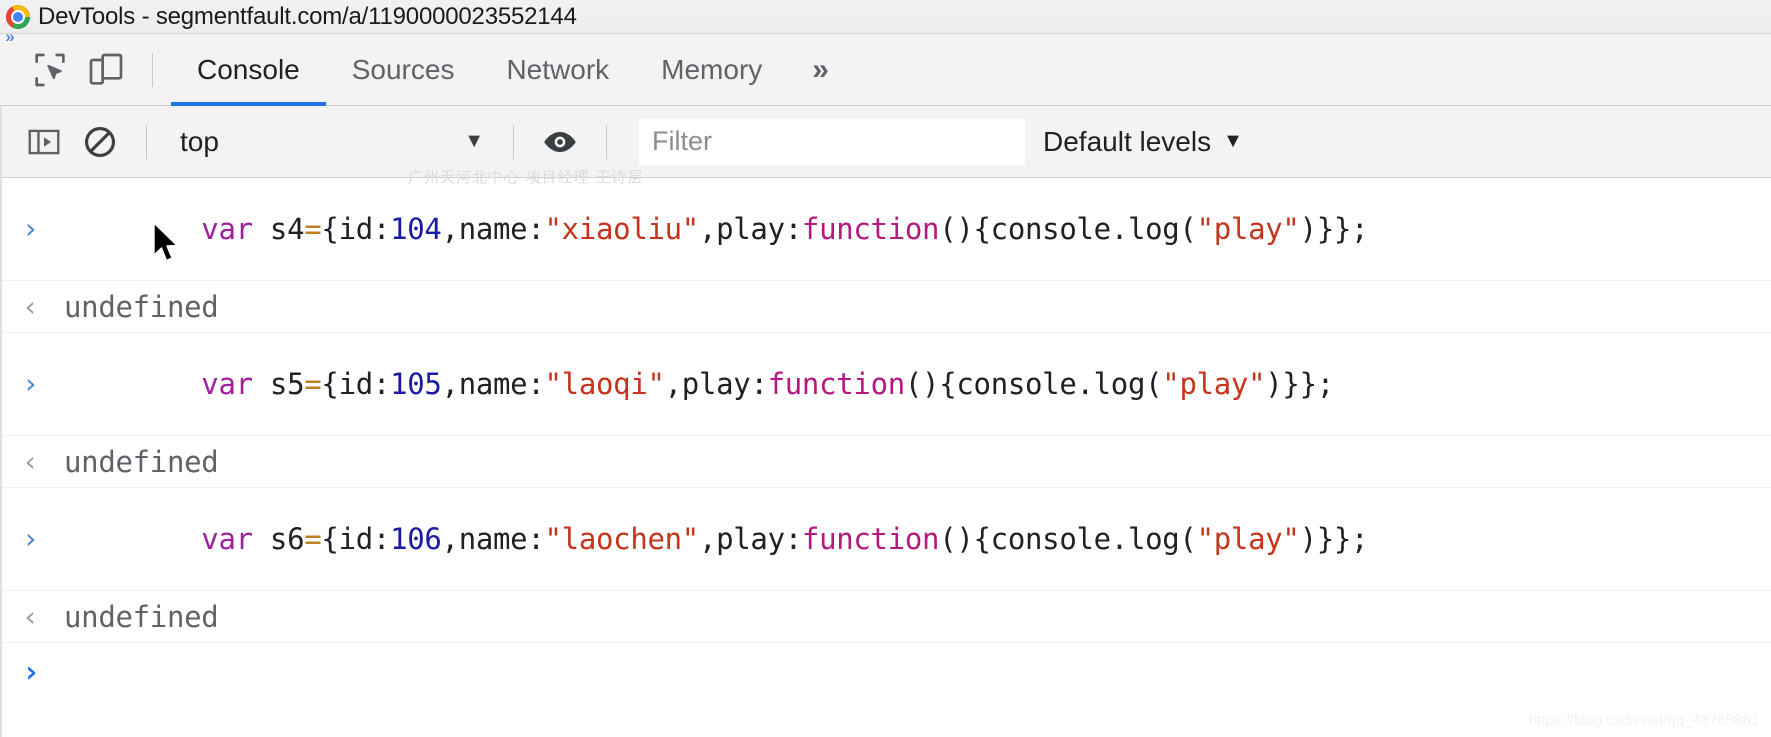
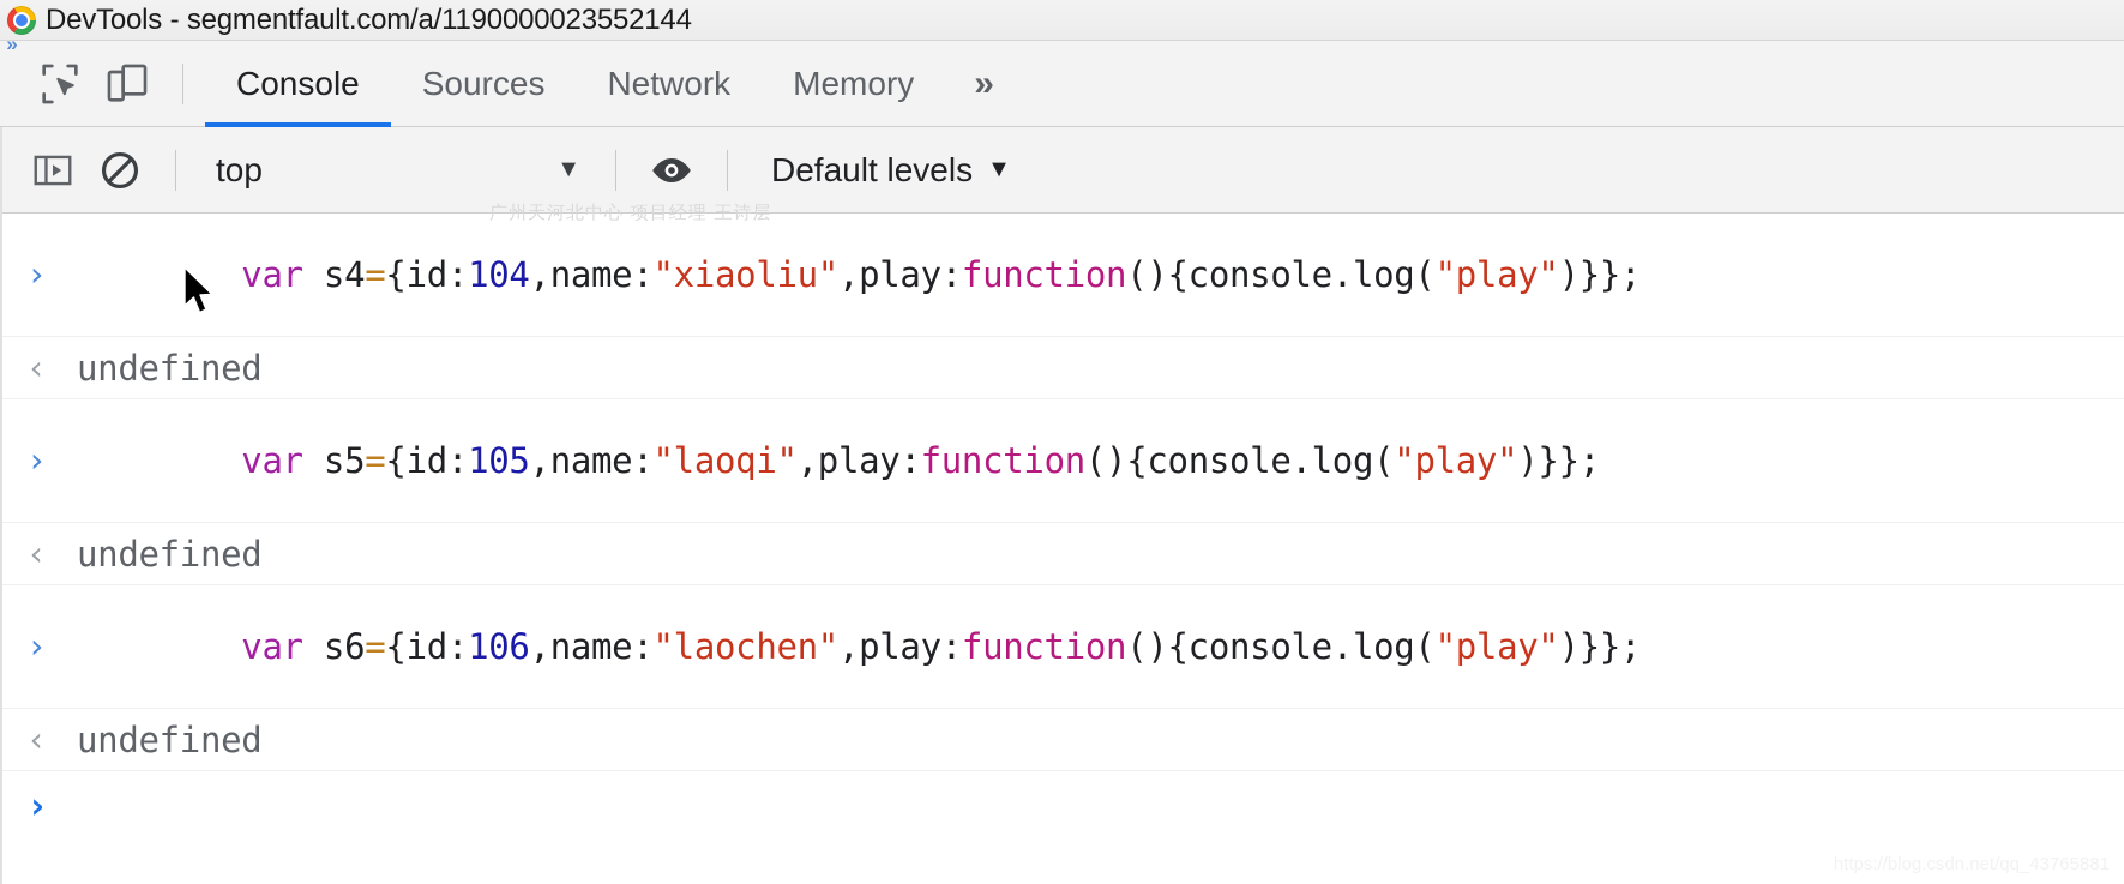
  DevTools - segmentfault.com/a/1190000023552144
  »
  Console
  Sources
  Network
  Memory
  »
  top
  ▼
- Filter
  Default levels
  ▼
  ›
  var s4={id:104,name:"xiaoliu",play:function(){console.log("play")}};
  ‹
  undefined
  ›
  var s5={id:105,name:"laoqi",play:function(){console.log("play")}};
  ‹
  undefined
  ›
  var s6={id:106,name:"laochen",play:function(){console.log("play")}};
  ‹
  undefined
  ›
  广州天河北中心 项目经理 王诗层
